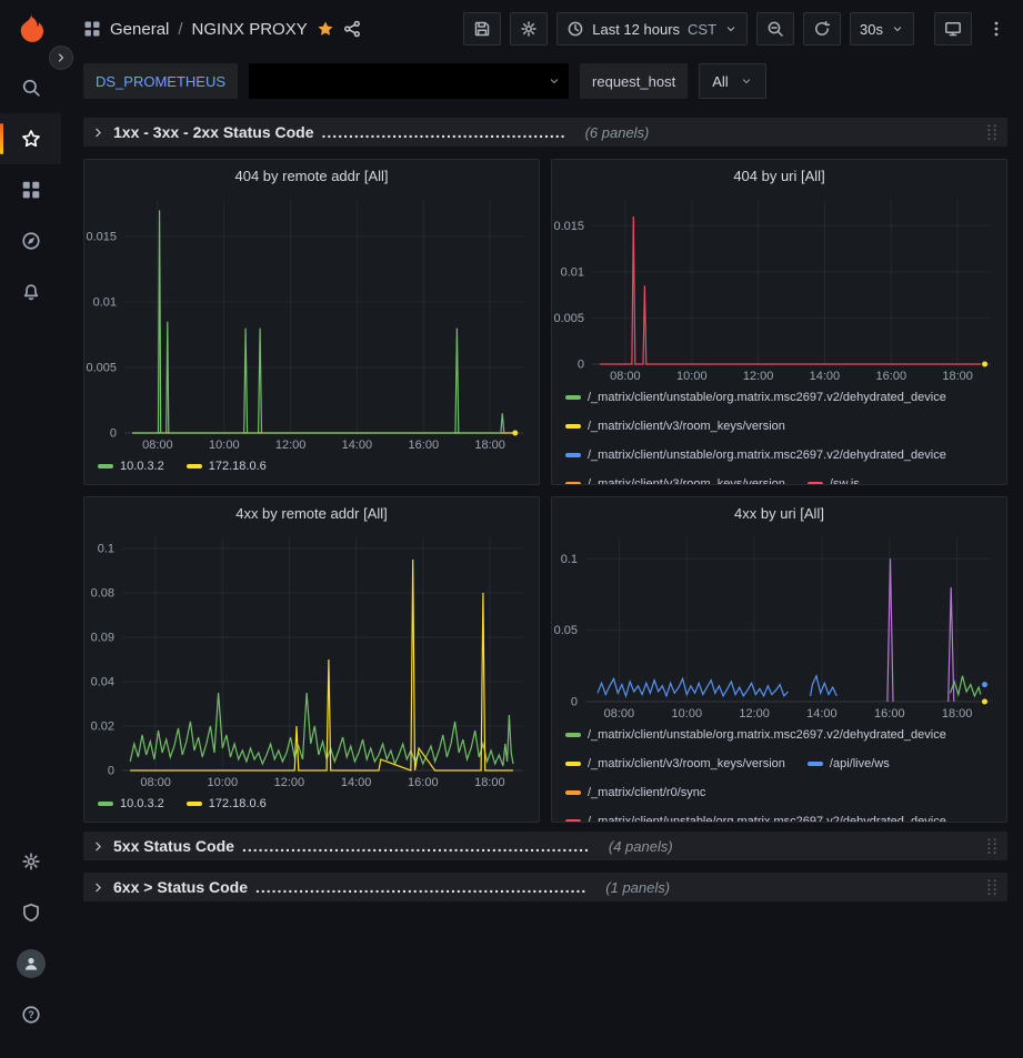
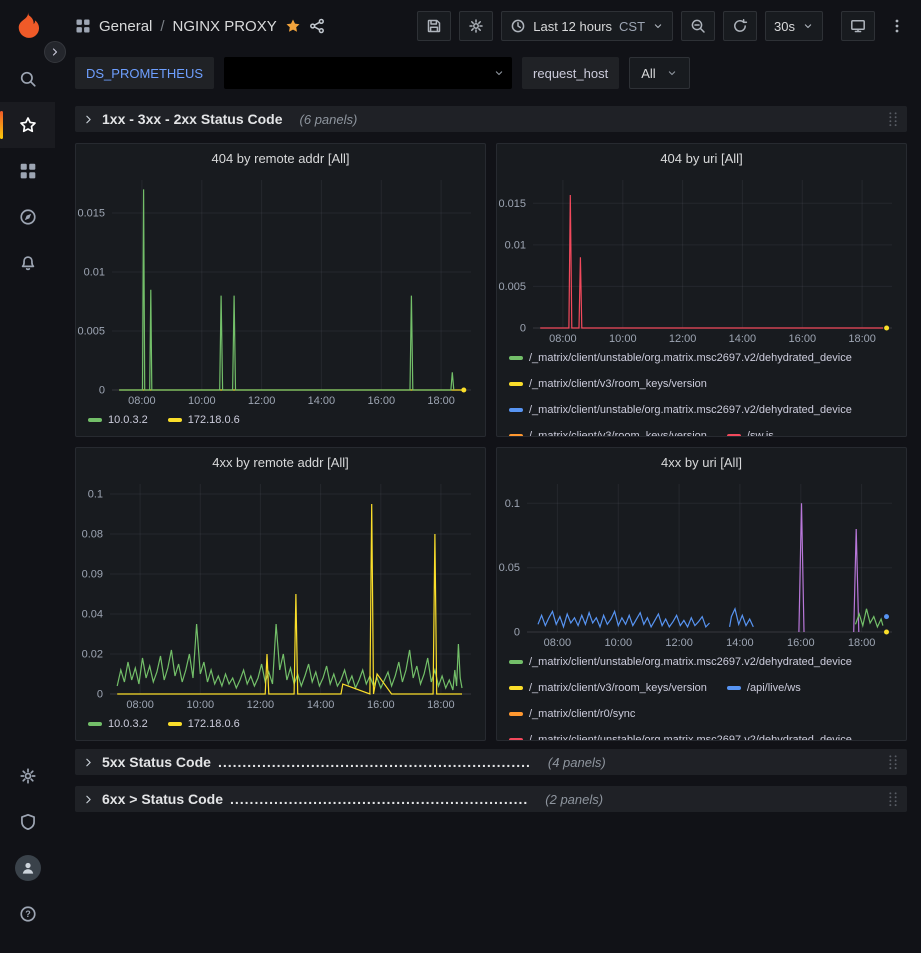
  ?
  General
  /
  NGINX PROXY
  Last 12 hours
  CST
  30s
  DS_PROMETHEUS
  request_host
  All
  1xx - 3xx - 2xx Status Code
- .............................................
  (6 panels)
  404 by remote addr [All]
  08:00
  10:00
  12:00
  14:00
  16:00
  18:00
  0
  0.005
  0.01
  0.015
  10.0.3.2
  172.18.0.6
  404 by uri [All]
  08:00
  10:00
  12:00
  14:00
  16:00
  18:00
  0
  0.005
  0.01
  0.015
  /_matrix/client/unstable/org.matrix.msc2697.v2/dehydrated_device
  /_matrix/client/v3/room_keys/version
  /_matrix/client/unstable/org.matrix.msc2697.v2/dehydrated_device
  4xx by remote addr [All]
  08:00
  10:00
  12:00
  14:00
  16:00
  18:00
  0
  0.02
  0.04
  0.09
  0.08
  0.1
  10.0.3.2
  172.18.0.6
  4xx by uri [All]
  08:00
  10:00
  12:00
  14:00
  16:00
  18:00
  0
  0.05
  0.1
  /_matrix/client/unstable/org.matrix.msc2697.v2/dehydrated_device
  /_matrix/client/v3/room_keys/version
  /api/live/ws
  /_matrix/client/r0/sync
  5xx Status Code
  ................................................................
  (4 panels)
  6xx > Status Code
  .............................................................
- (1 panels)
+ (2 panels)
